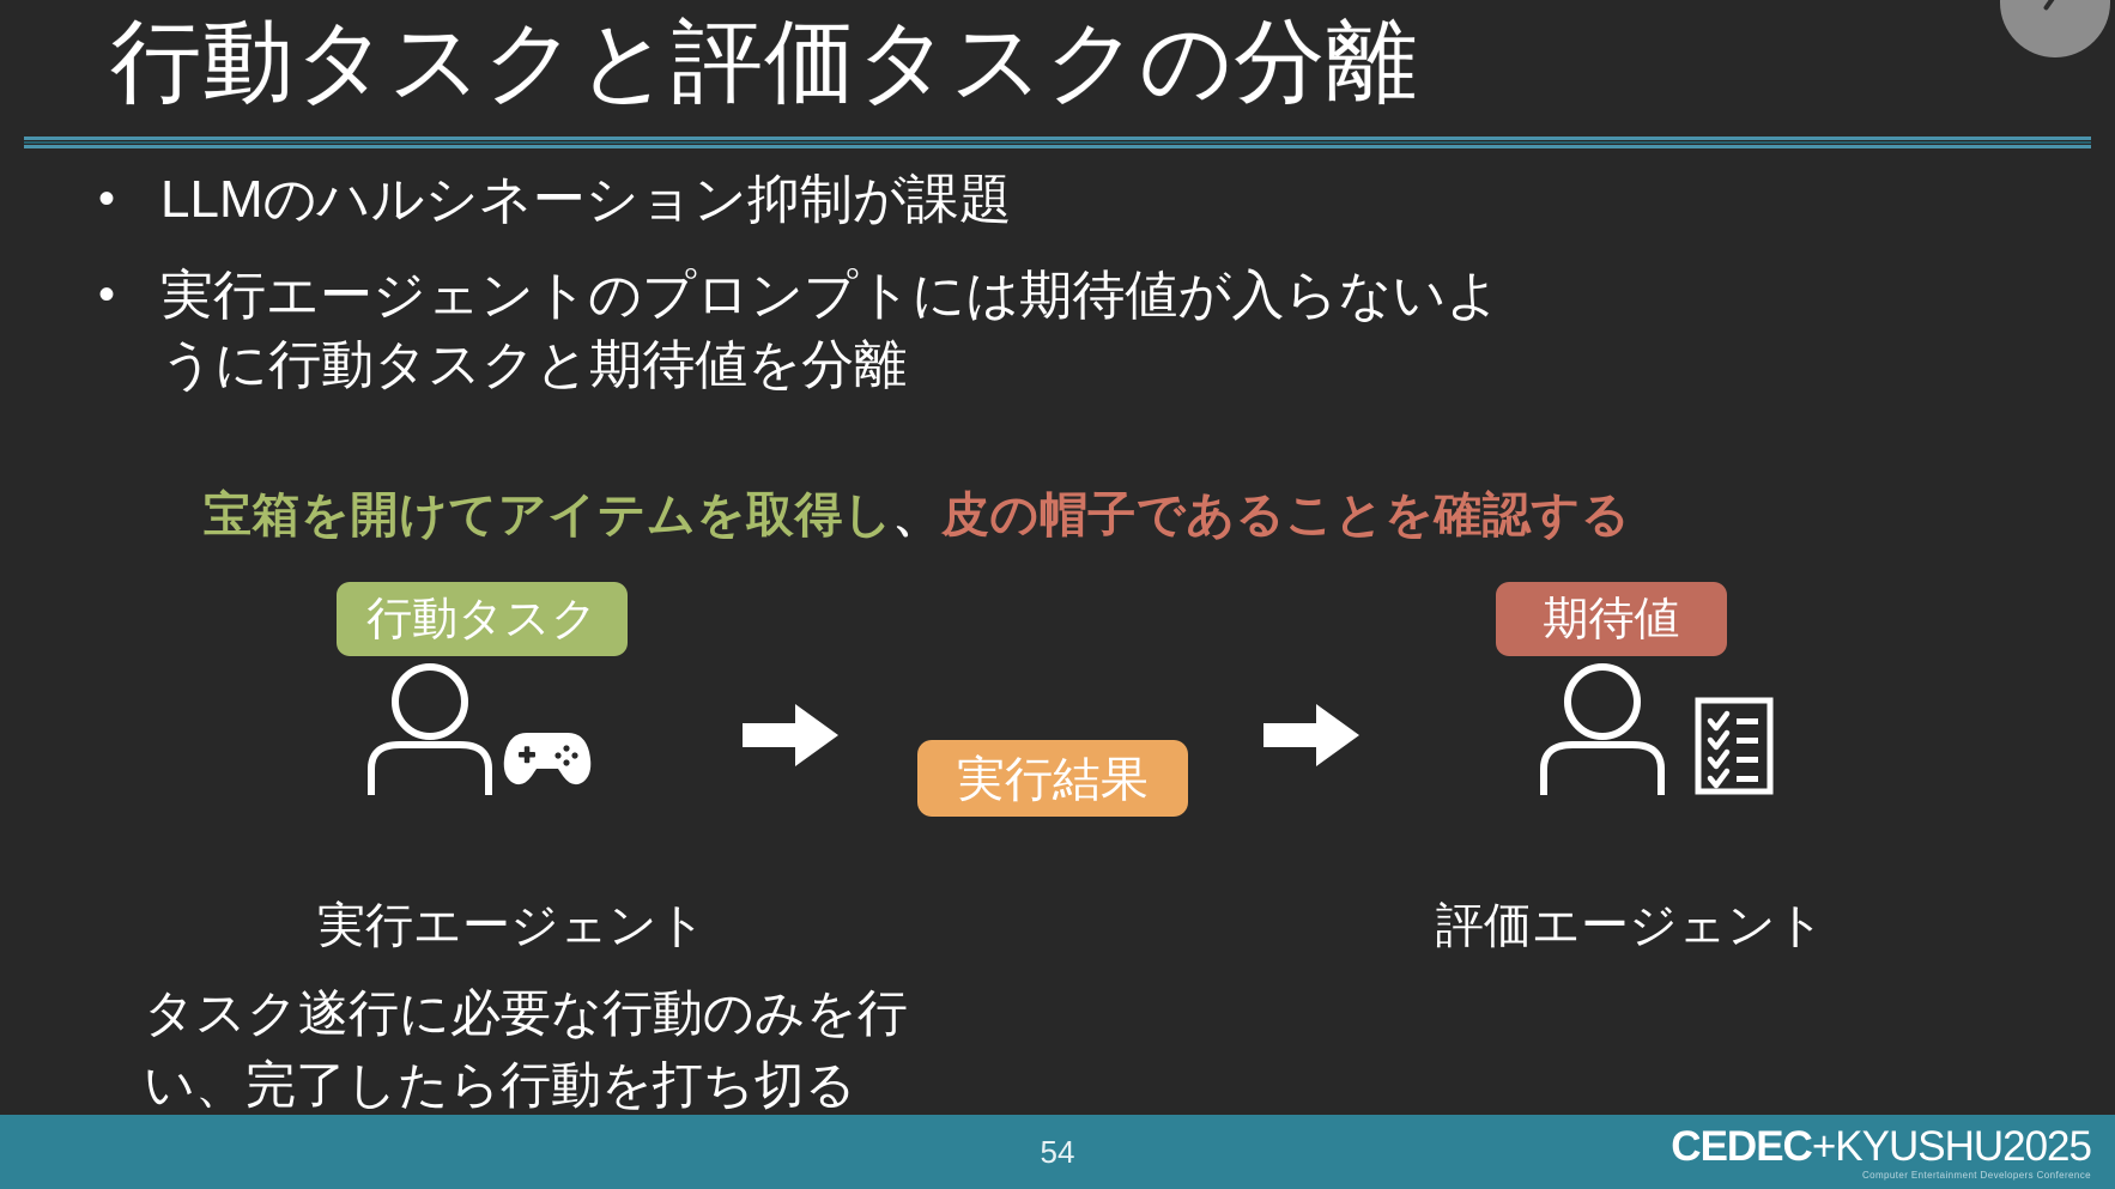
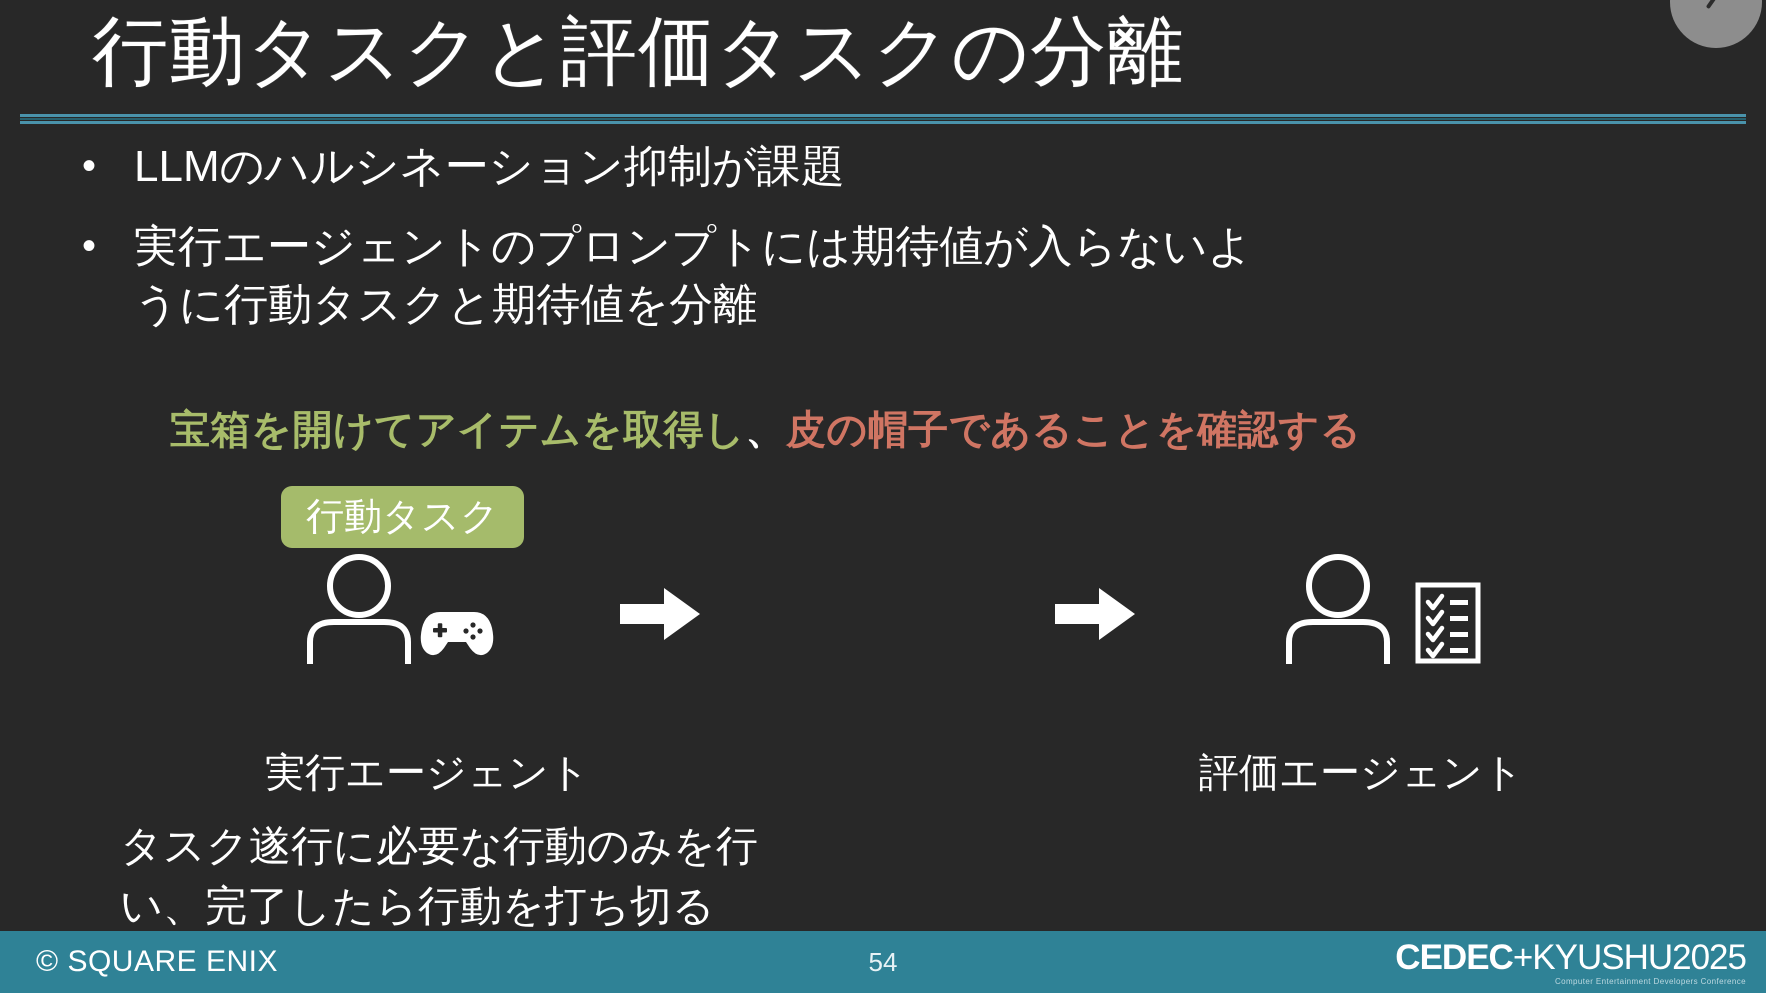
  行動タスクと評価タスクの分離
  •
  LLMのハルシネーション抑制が課題
  •
  実行エージェントのプロンプトには期待値が入らないよ
  うに行動タスクと期待値を分離
  宝箱を開けてアイテムを取得し、皮の帽子であることを確認する
  行動タスク
- 期待値
- 実行結果
  実行エージェント
  評価エージェント
  タスク遂行に必要な行動のみを行
  い、完了したら行動を打ち切る
+ © SQUARE ENIX
  54
  CEDEC
  +KYUSHU2025
  Computer Entertainment Developers Conference
